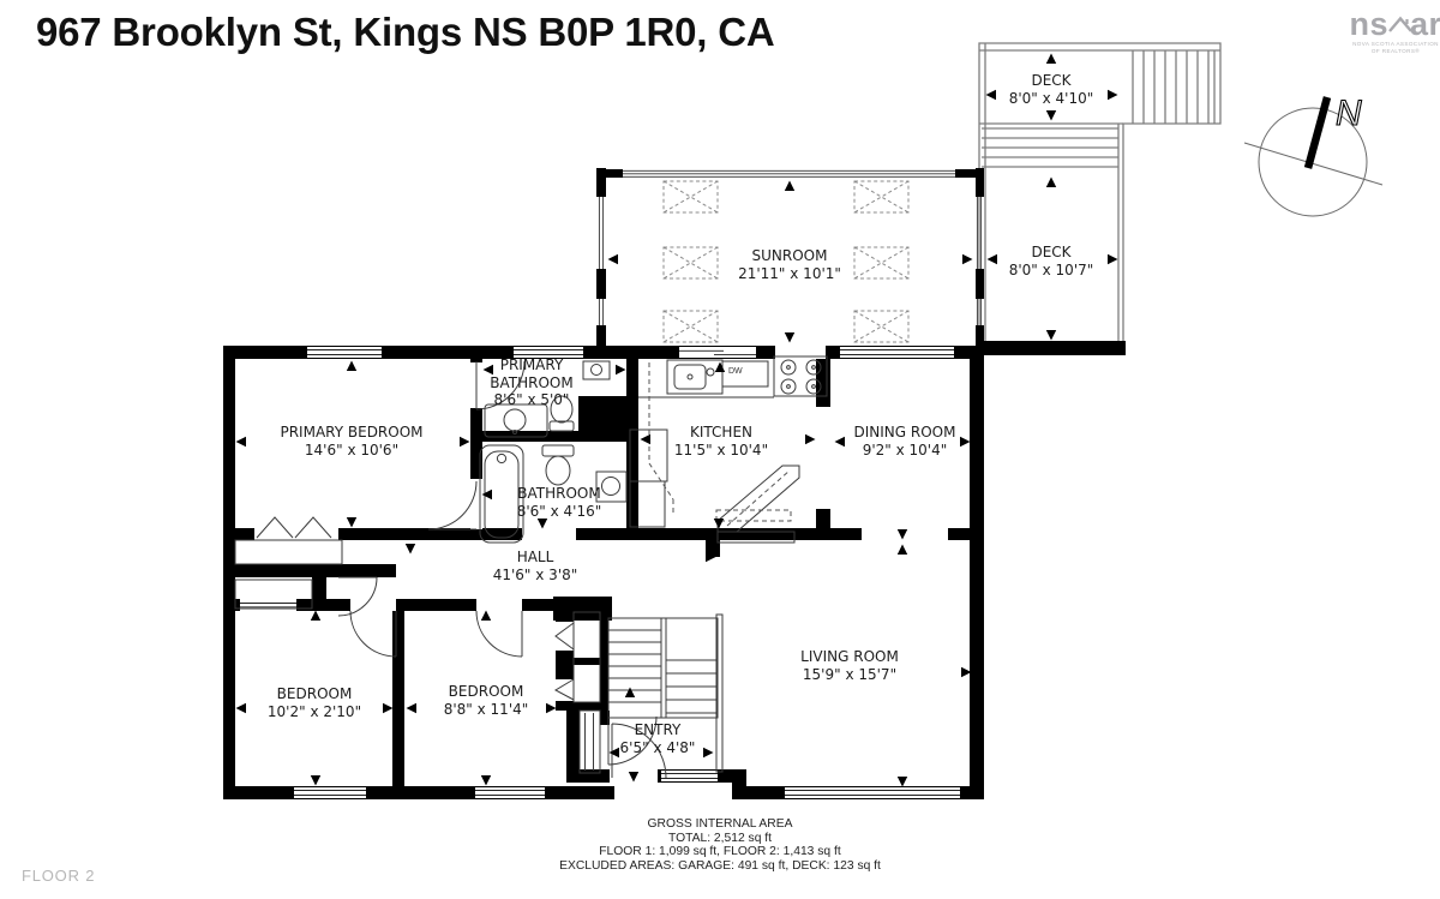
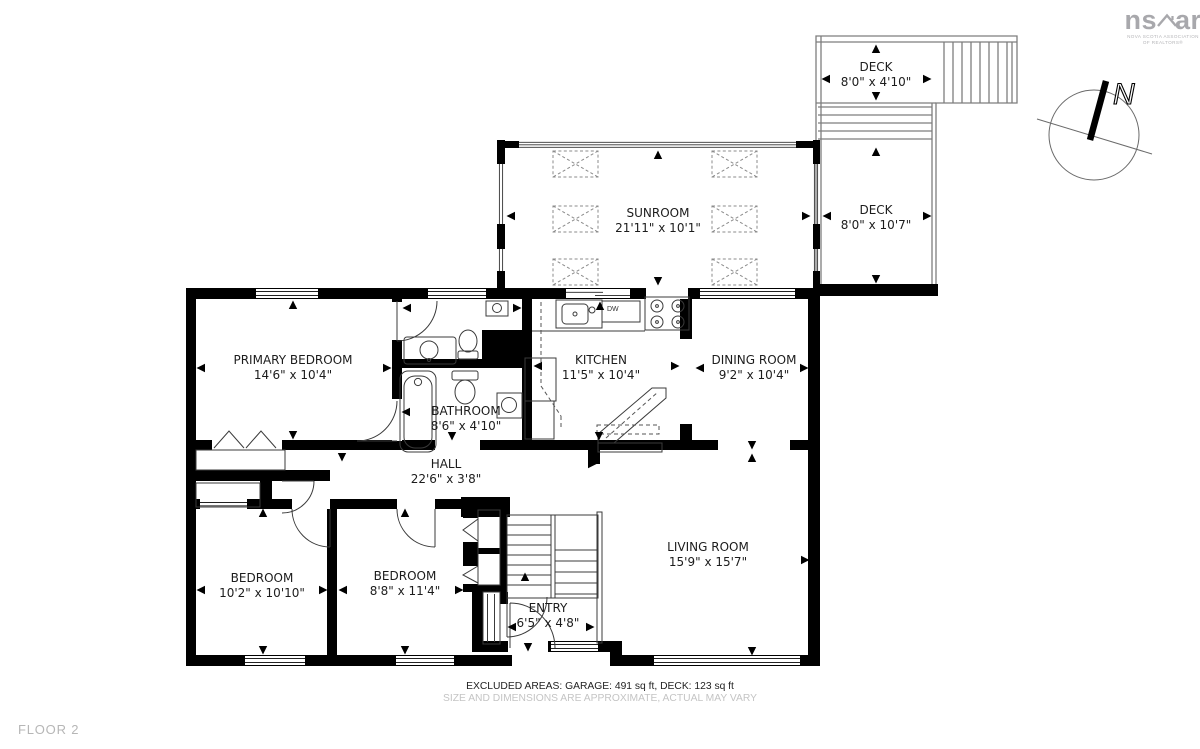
- 967 Brooklyn St, Kings NS B0P 1R0, CA
  ns
  ar
  N
  DECK
  8'0" x 4'10"
  DECK
  8'0" x 10'7"
  SUNROOM
  21'11" x 10'1"
- PRIMARY BATHROOM
- 8'6" x 5'0"
  PRIMARY BEDROOM
- 14'6" x 10'6"
+ 14'6" x 10'4"
  KITCHEN
  11'5" x 10'4"
  DINING ROOM
  9'2" x 10'4"
  BATHROOM
- 8'6" x 4'16"
+ 8'6" x 4'10"
  HALL
- 41'6" x 3'8"
+ 22'6" x 3'8"
  BEDROOM
- 10'2" x 2'10"
+ 10'2" x 10'10"
  BEDROOM
  8'8" x 11'4"
  ENTRY
  6'5" x 4'8"
  LIVING ROOM
  15'9" x 15'7"
- GROSS INTERNAL AREA
- TOTAL: 2,512 sq ft
- FLOOR 1: 1,099 sq ft, FLOOR 2: 1,413 sq ft
  EXCLUDED AREAS: GARAGE: 491 sq ft, DECK: 123 sq ft
+ SIZE AND DIMENSIONS ARE APPROXIMATE, ACTUAL MAY VARY
  FLOOR 2
